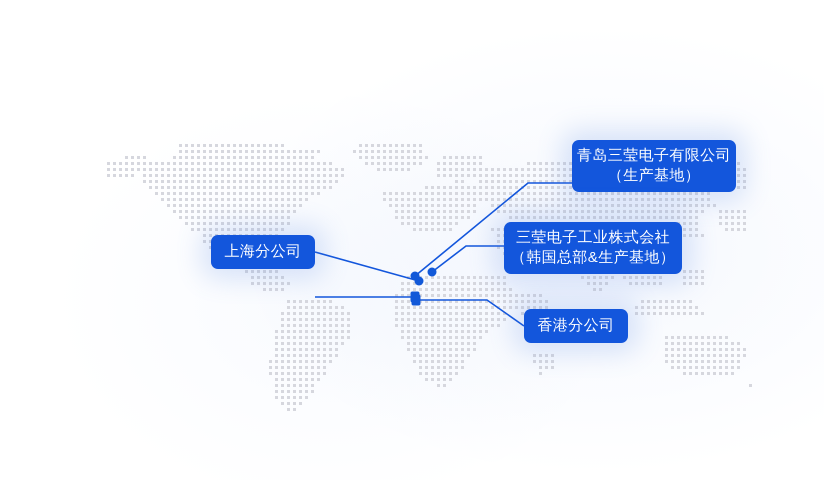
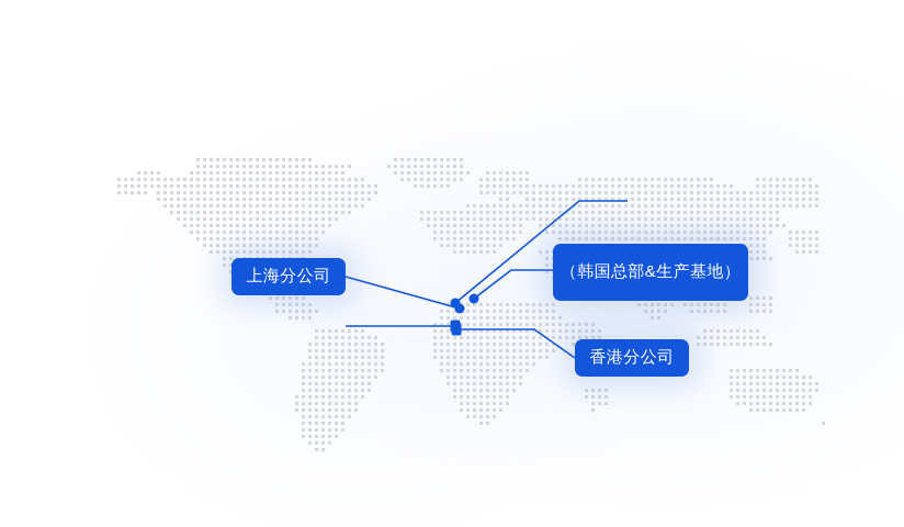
- 青岛三莹电子有限公司
- （生产基地）
- 三莹电子工业株式会社
  （韩国总部&生产基地）
  上海分公司
  香港分公司
